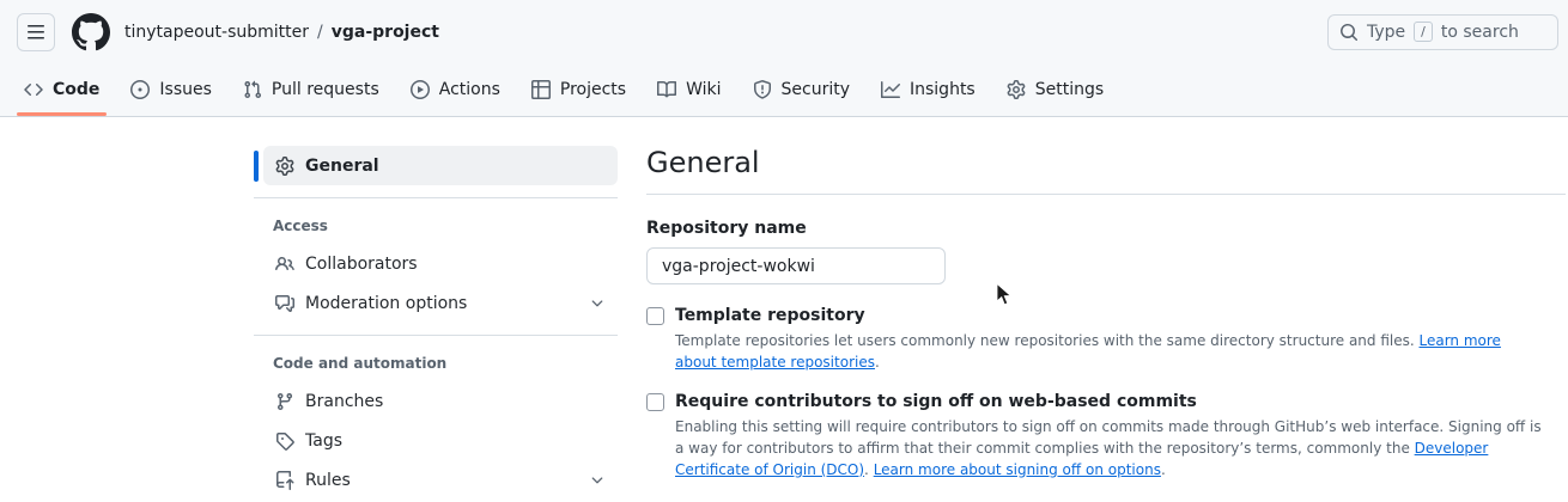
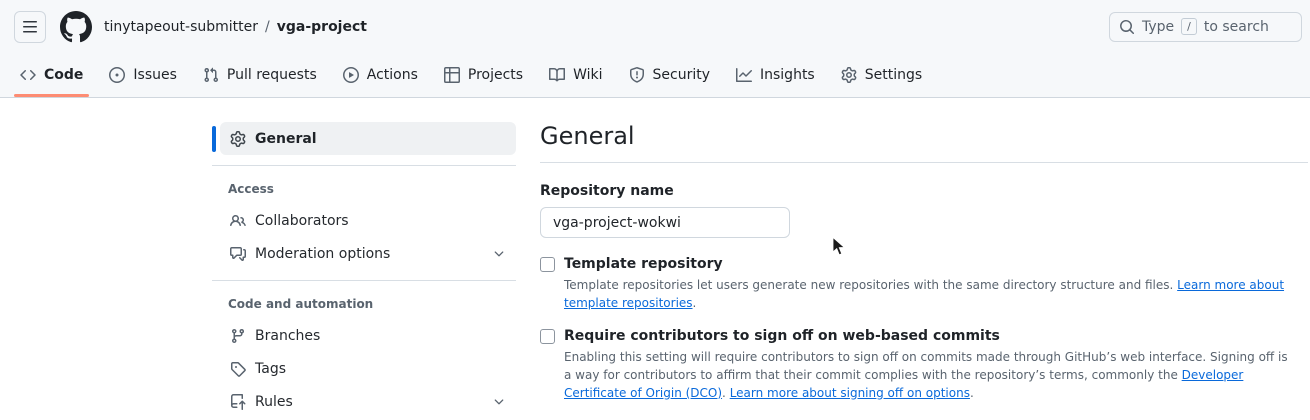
  tinytapeout-submitter
  /
  vga-project
  Type
  /
  to search
  Code
  Issues
  Pull requests
  Actions
  Projects
  Wiki
  Security
  Insights
  Settings
  General
  Access
  Collaborators
  Moderation options
  Code and automation
  Branches
  Tags
  Rules
  General
  Repository name
  vga-project-wokwi
  Template repository
- Template repositories let users commonly new repositories with the same directory structure and files. Learn more about template repositories.
+ Template repositories let users generate new repositories with the same directory structure and files. Learn more about template repositories.
  Require contributors to sign off on web-based commits
  Enabling this setting will require contributors to sign off on commits made through GitHub’s web interface. Signing off is a way for contributors to affirm that their commit complies with the repository’s terms, commonly the Developer Certificate of Origin (DCO). Learn more about signing off on options.
